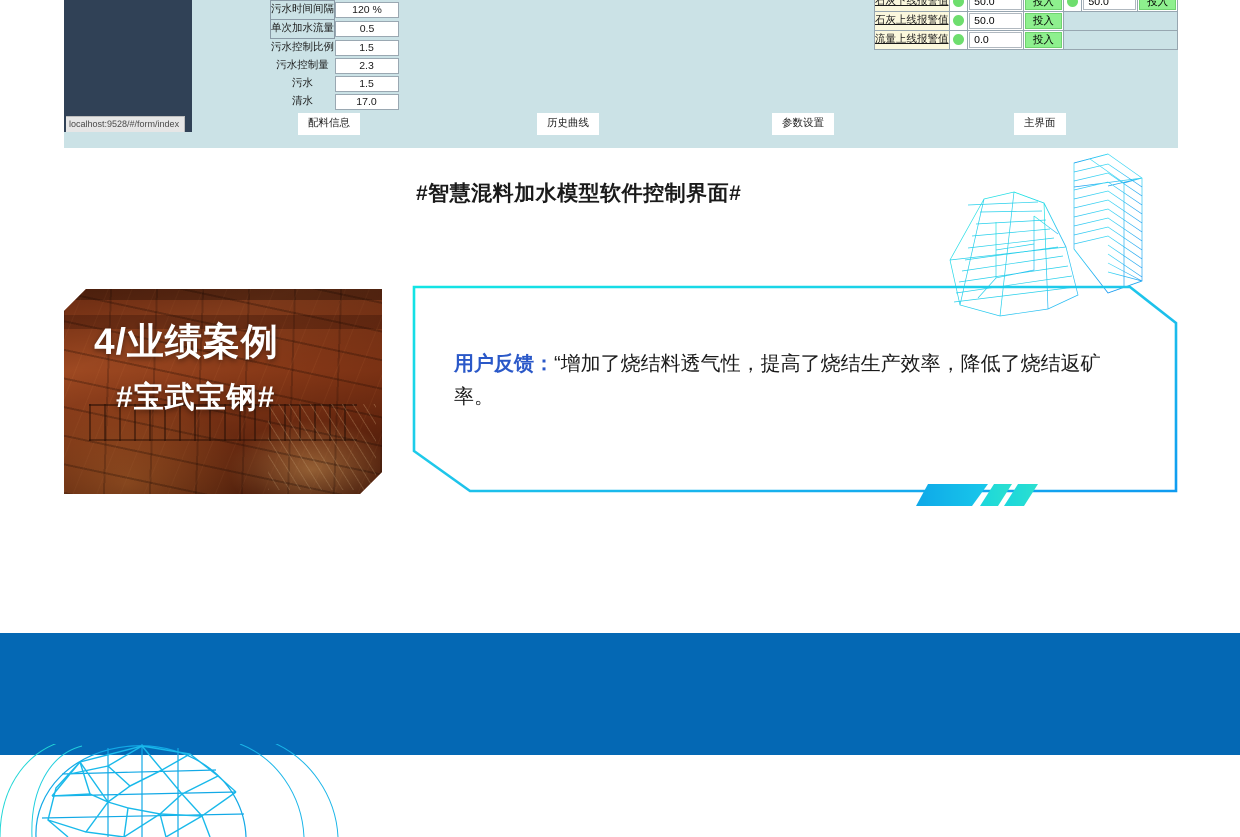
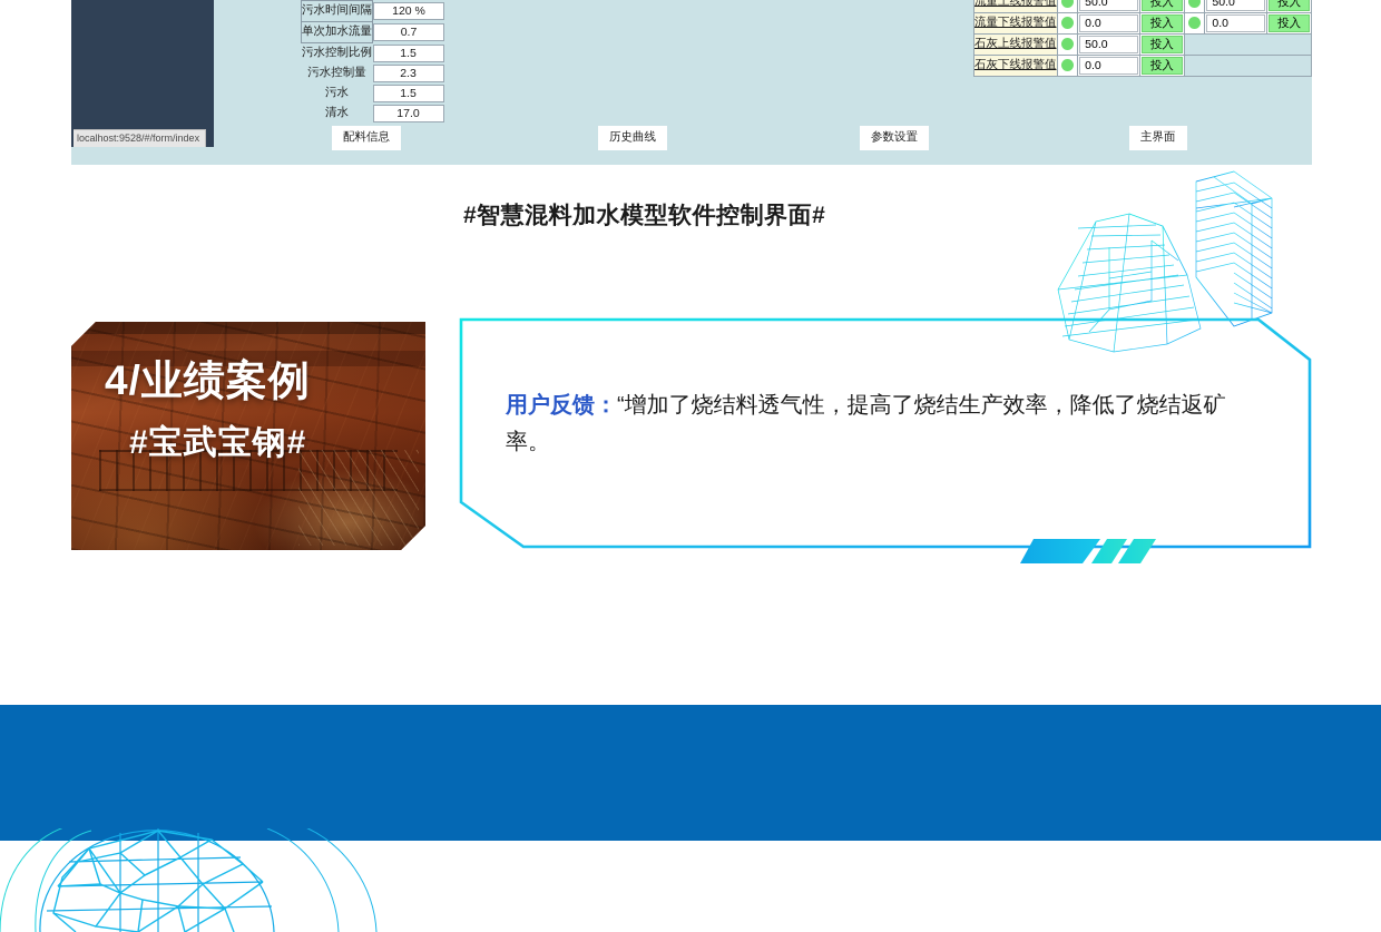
  污水时间间隔	120 %
- 单次加水流量	0.5
+ 单次加水流量	0.7
  污水控制比例	1.5
  污水控制量	2.3
  污水	1.5
  清水	17.0
- 石灰下线报警值		50.0	投入		50.0	投入
+ 流量上线报警值		50.0	投入		50.0	投入
+ 流量下线报警值		0.0	投入		0.0	投入
  石灰上线报警值		50.0	投入
- 流量上线报警值		0.0	投入
+ 石灰下线报警值		0.0	投入
  配料信息
  历史曲线
  参数设置
  主界面
  localhost:9528/#/form/index
  #智慧混料加水模型软件控制界面#
  用户反馈：“增加了烧结料透气性，提高了烧结生产效率，降低了烧结返矿率。
  4/业绩案例
  #宝武宝钢#
